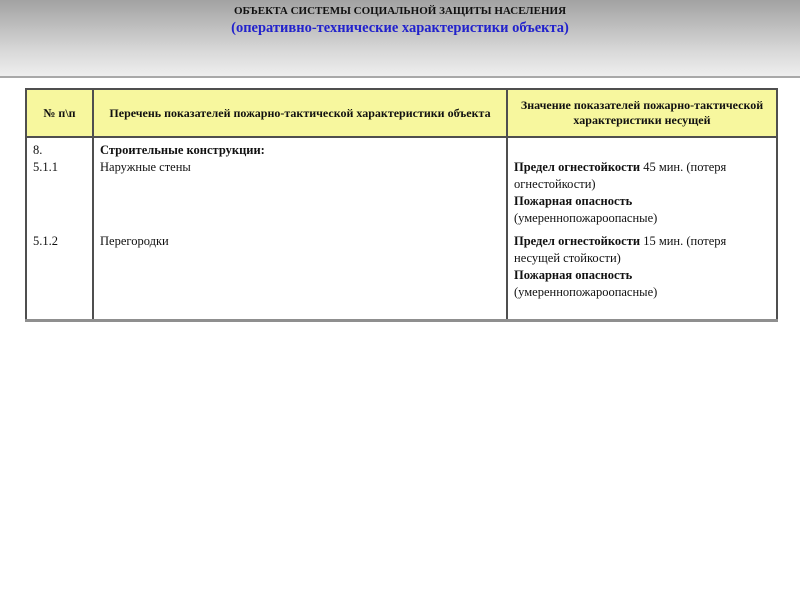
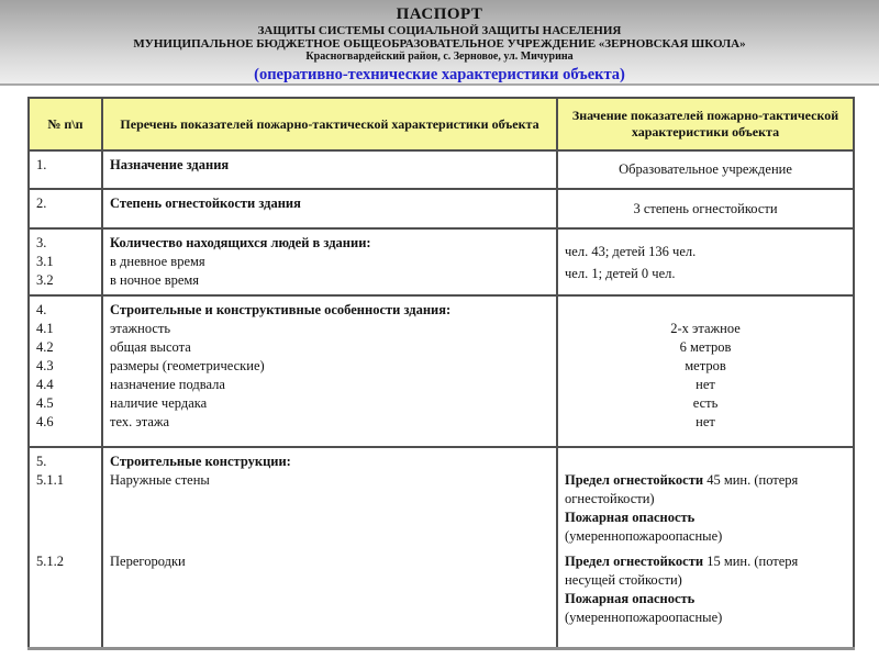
+ ПАСПОРТ
- ОБЪЕКТА СИСТЕМЫ СОЦИАЛЬНОЙ ЗАЩИТЫ НАСЕЛЕНИЯ
+ ЗАЩИТЫ СИСТЕМЫ СОЦИАЛЬНОЙ ЗАЩИТЫ НАСЕЛЕНИЯ
+ МУНИЦИПАЛЬНОЕ БЮДЖЕТНОЕ ОБЩЕОБРАЗОВАТЕЛЬНОЕ УЧРЕЖДЕНИЕ «ЗЕРНОВСКАЯ ШКОЛА»
+ Красногвардейский район, с. Зерновое, ул. Мичурина
  (оперативно-технические характеристики объекта)
- № п\п	Перечень показателей пожарно-тактической характеристики объекта	Значение показателей пожарно-тактической характеристики несущей
+ № п\п	Перечень показателей пожарно-тактической характеристики объекта	Значение показателей пожарно-тактической характеристики объекта
+ 1.	Назначение здания	Образовательное учреждение
+ 2.	Степень огнестойкости здания	3 степень огнестойкости
+ 3. 3.1 3.2	Количество находящихся людей в здании: в дневное время в ночное время	чел. 43; детей 136 чел. чел. 1; детей 0 чел.
+ 4. 4.1 4.2 4.3 4.4 4.5 4.6	Строительные и конструктивные особенности здания: этажность общая высота размеры (геометрические) назначение подвала наличие чердака тех. этажа	2-х этажное 6 метров метров нет есть нет
- 8. 5.1.1 5.1.2	Строительные конструкции: Наружные стены Перегородки	Предел огнестойкости 45 мин. (потеря огнестойкости) Пожарная опасность (умереннопожароопасные) Предел огнестойкости 15 мин. (потеря несущей стойкости) Пожарная опасность (умереннопожароопасные)
+ 5. 5.1.1 5.1.2	Строительные конструкции: Наружные стены Перегородки	Предел огнестойкости 45 мин. (потеря огнестойкости) Пожарная опасность (умереннопожароопасные) Предел огнестойкости 15 мин. (потеря несущей стойкости) Пожарная опасность (умереннопожароопасные)
